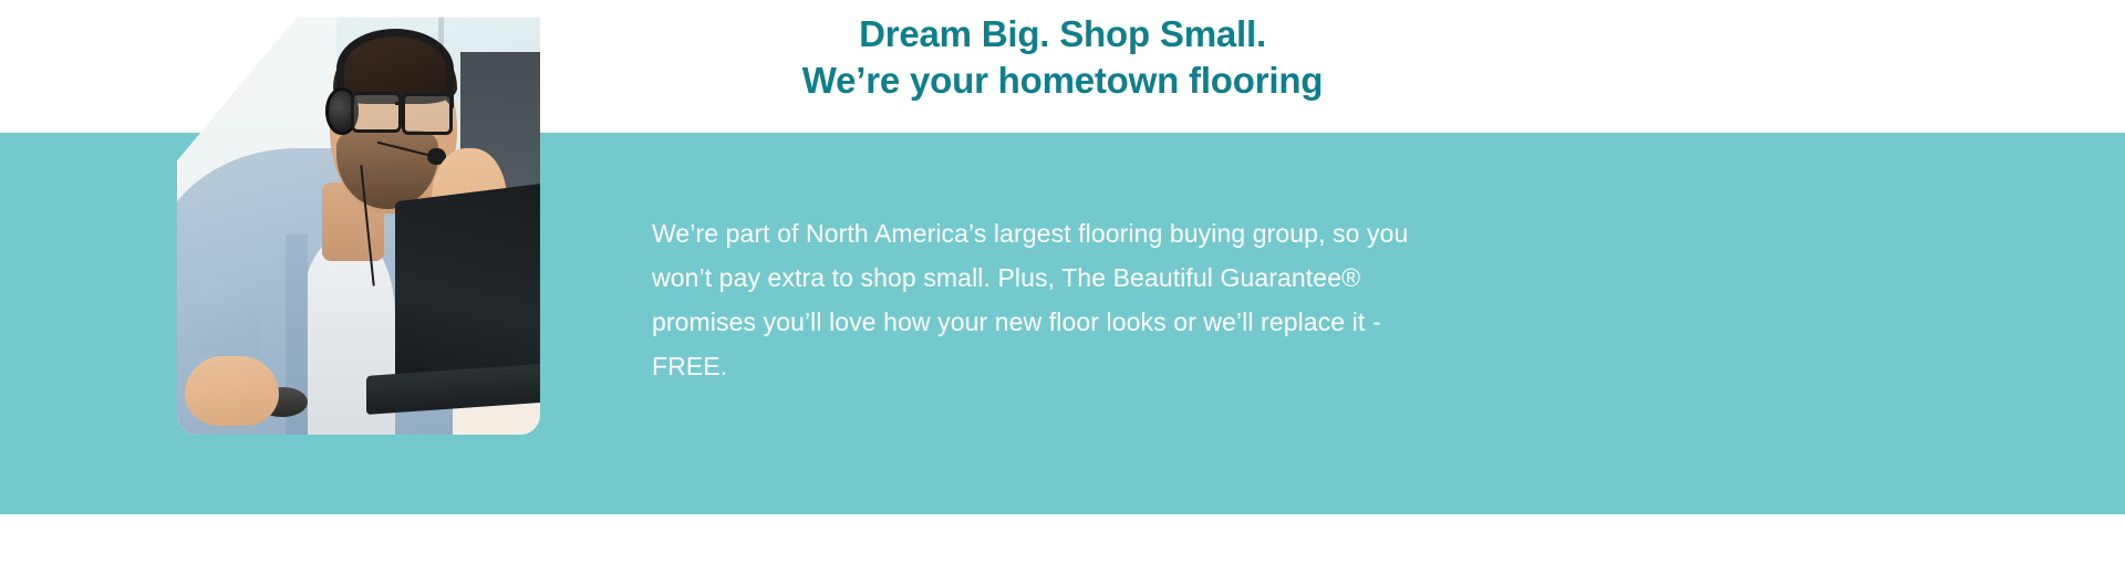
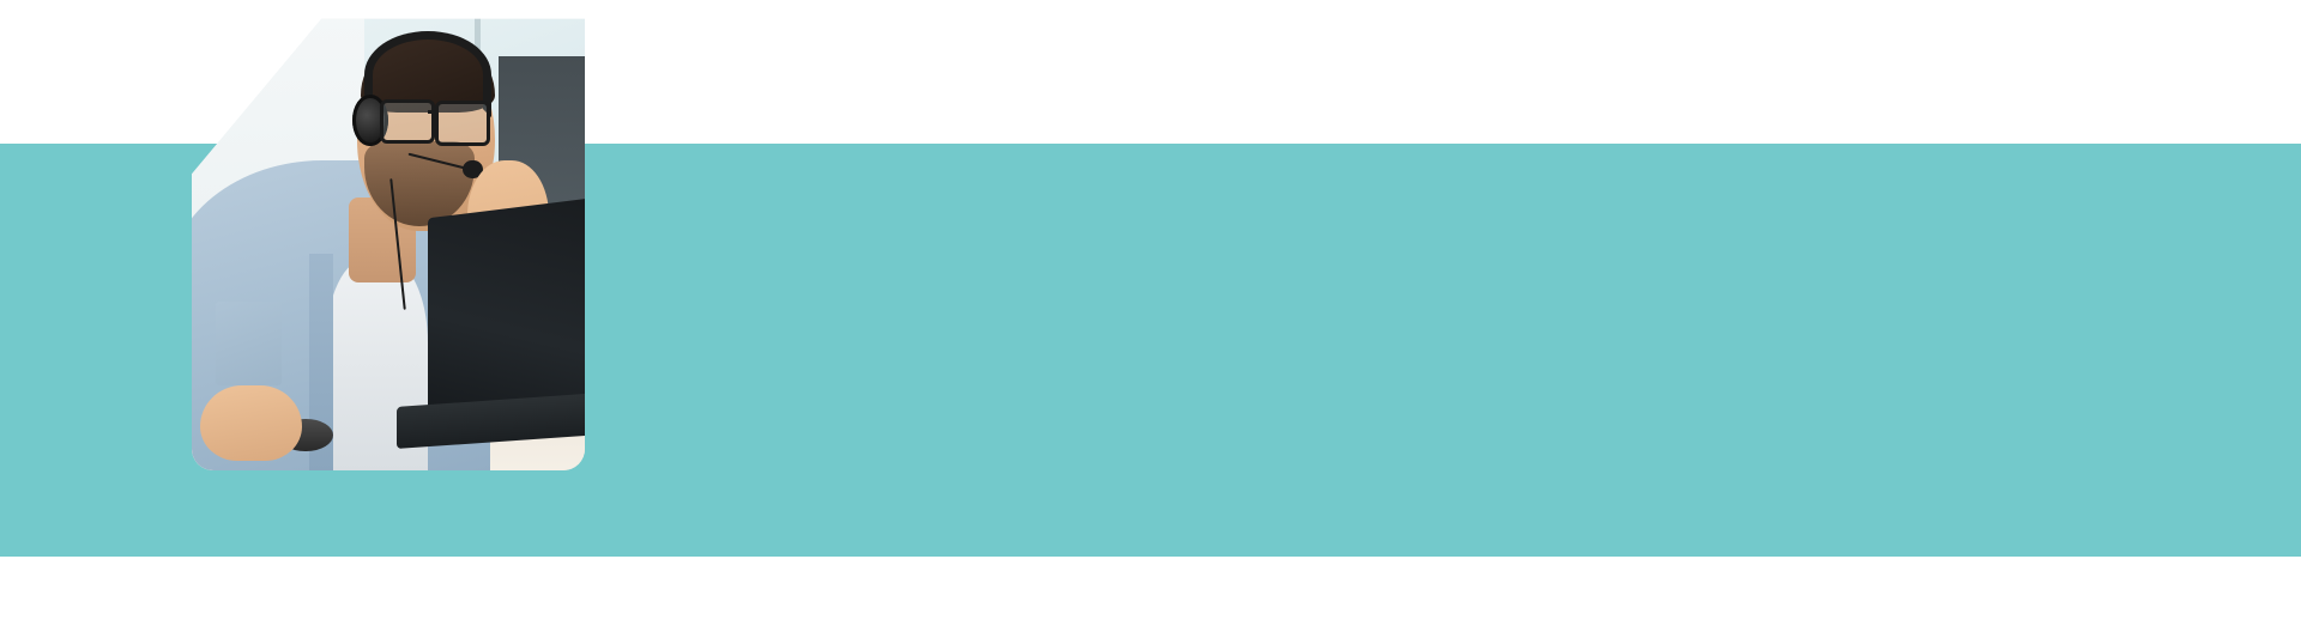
- Dream Big. Shop Small.
- We’re your hometown flooring
- We’re part of North America’s largest flooring buying group, so you won’t pay extra to shop small. Plus, The Beautiful Guarantee® promises you’ll love how your new floor looks or we’ll replace it - FREE.
